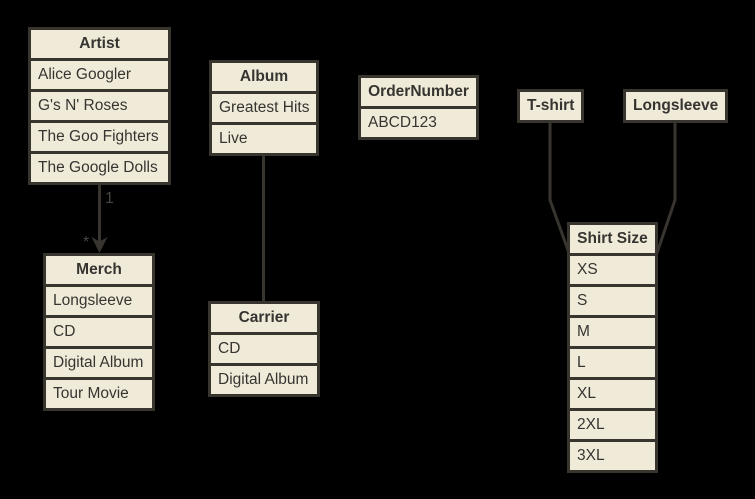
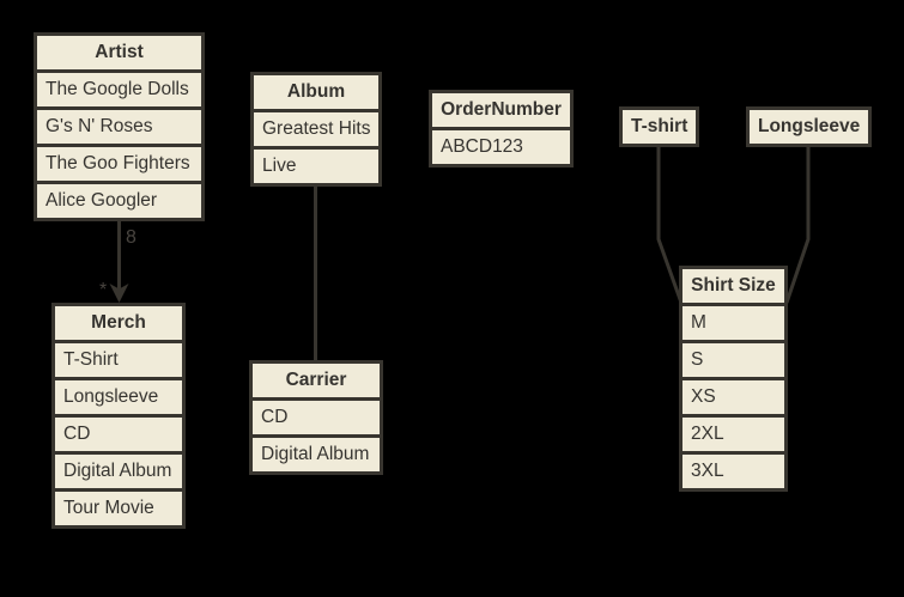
- 1
+ 8
  *
  Artist
- Alice Googler
+ The Google Dolls
  G's N' Roses
  The Goo Fighters
- The Google Dolls
+ Alice Googler
  Album
  Greatest Hits
  Live
  OrderNumber
  ABCD123
  T-shirt
  Longsleeve
  Merch
+ T-Shirt
  Longsleeve
  CD
  Digital Album
  Tour Movie
  Carrier
  CD
  Digital Album
  Shirt Size
- XS
+ M
  S
- M
+ XS
- L
- XL
  2XL
  3XL
